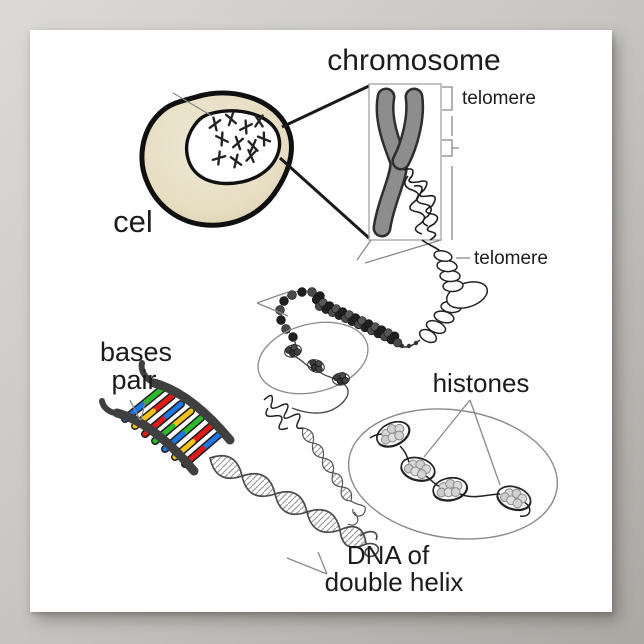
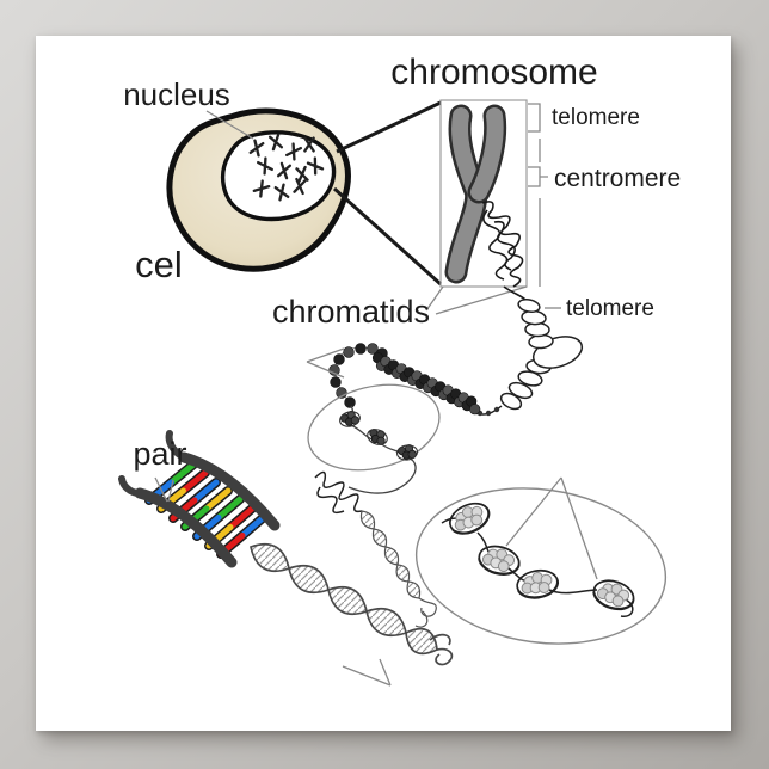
+ nucleus
  cel
  chromosome
  telomere
+ centromere
+ chromatids
  telomere
- bases
  pair
- histones
- DNA of
- double helix
